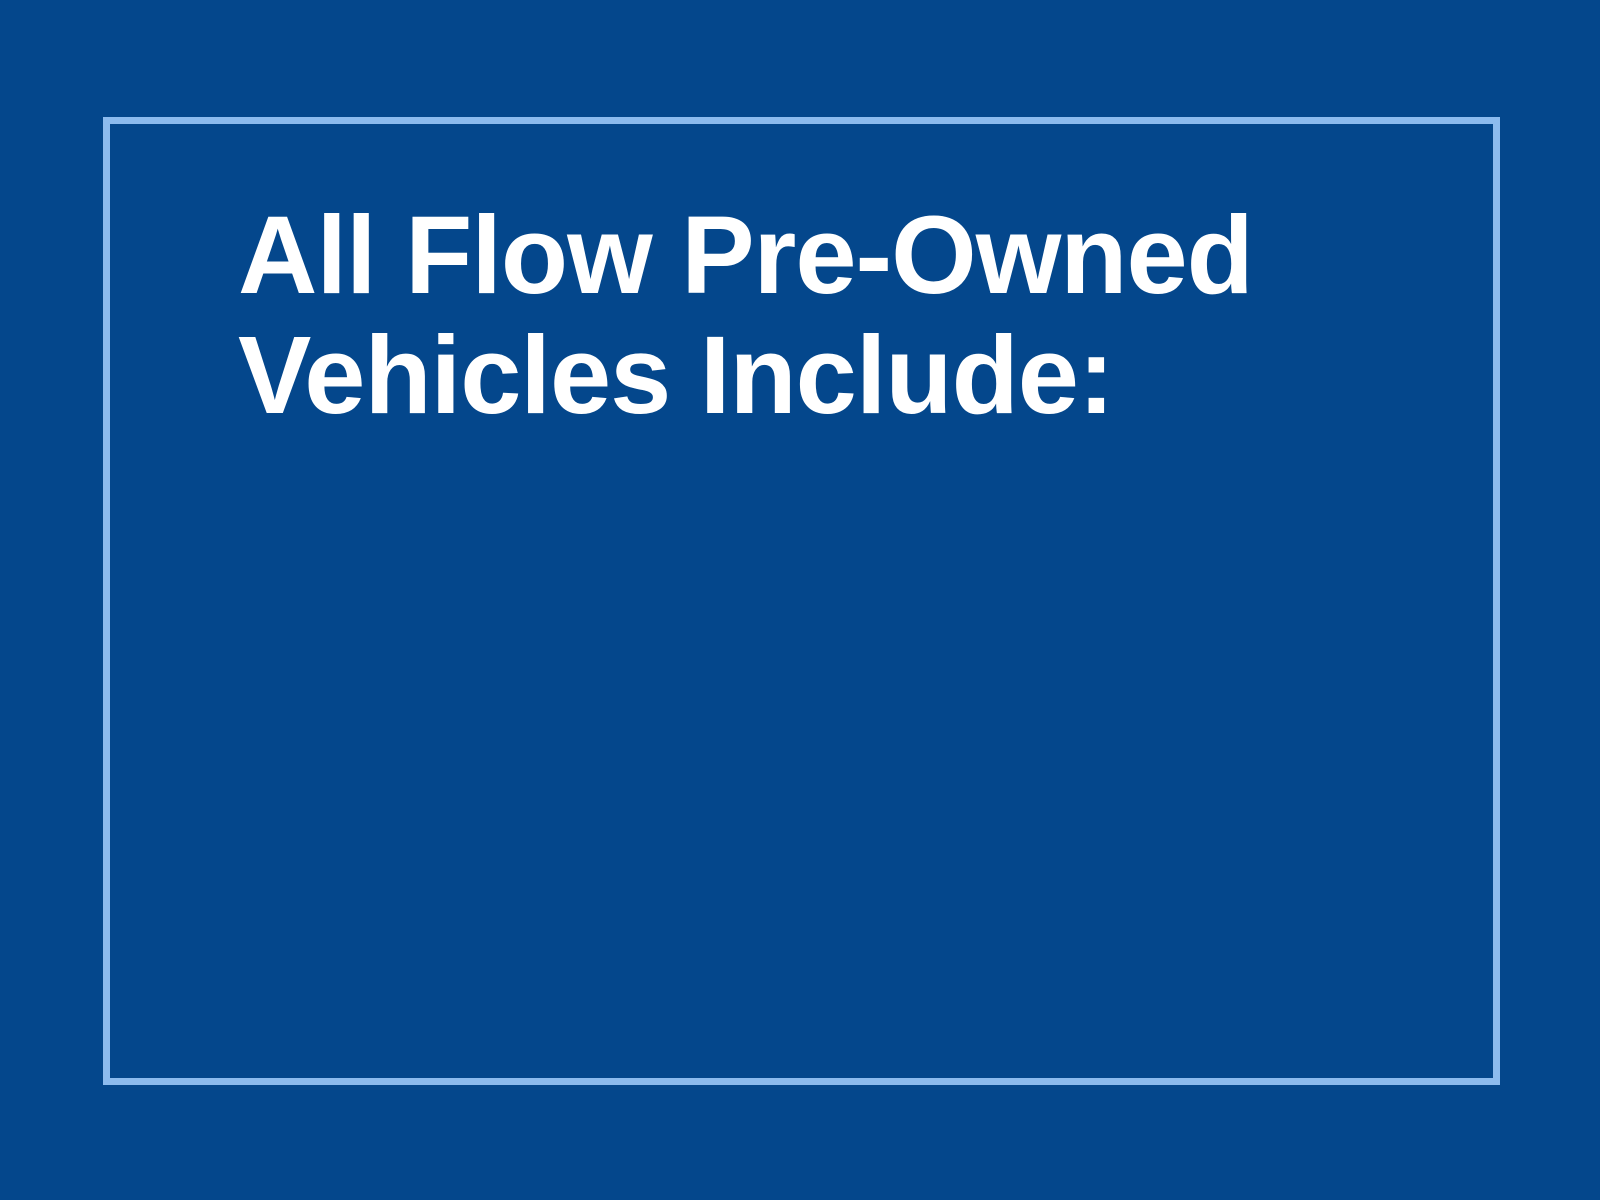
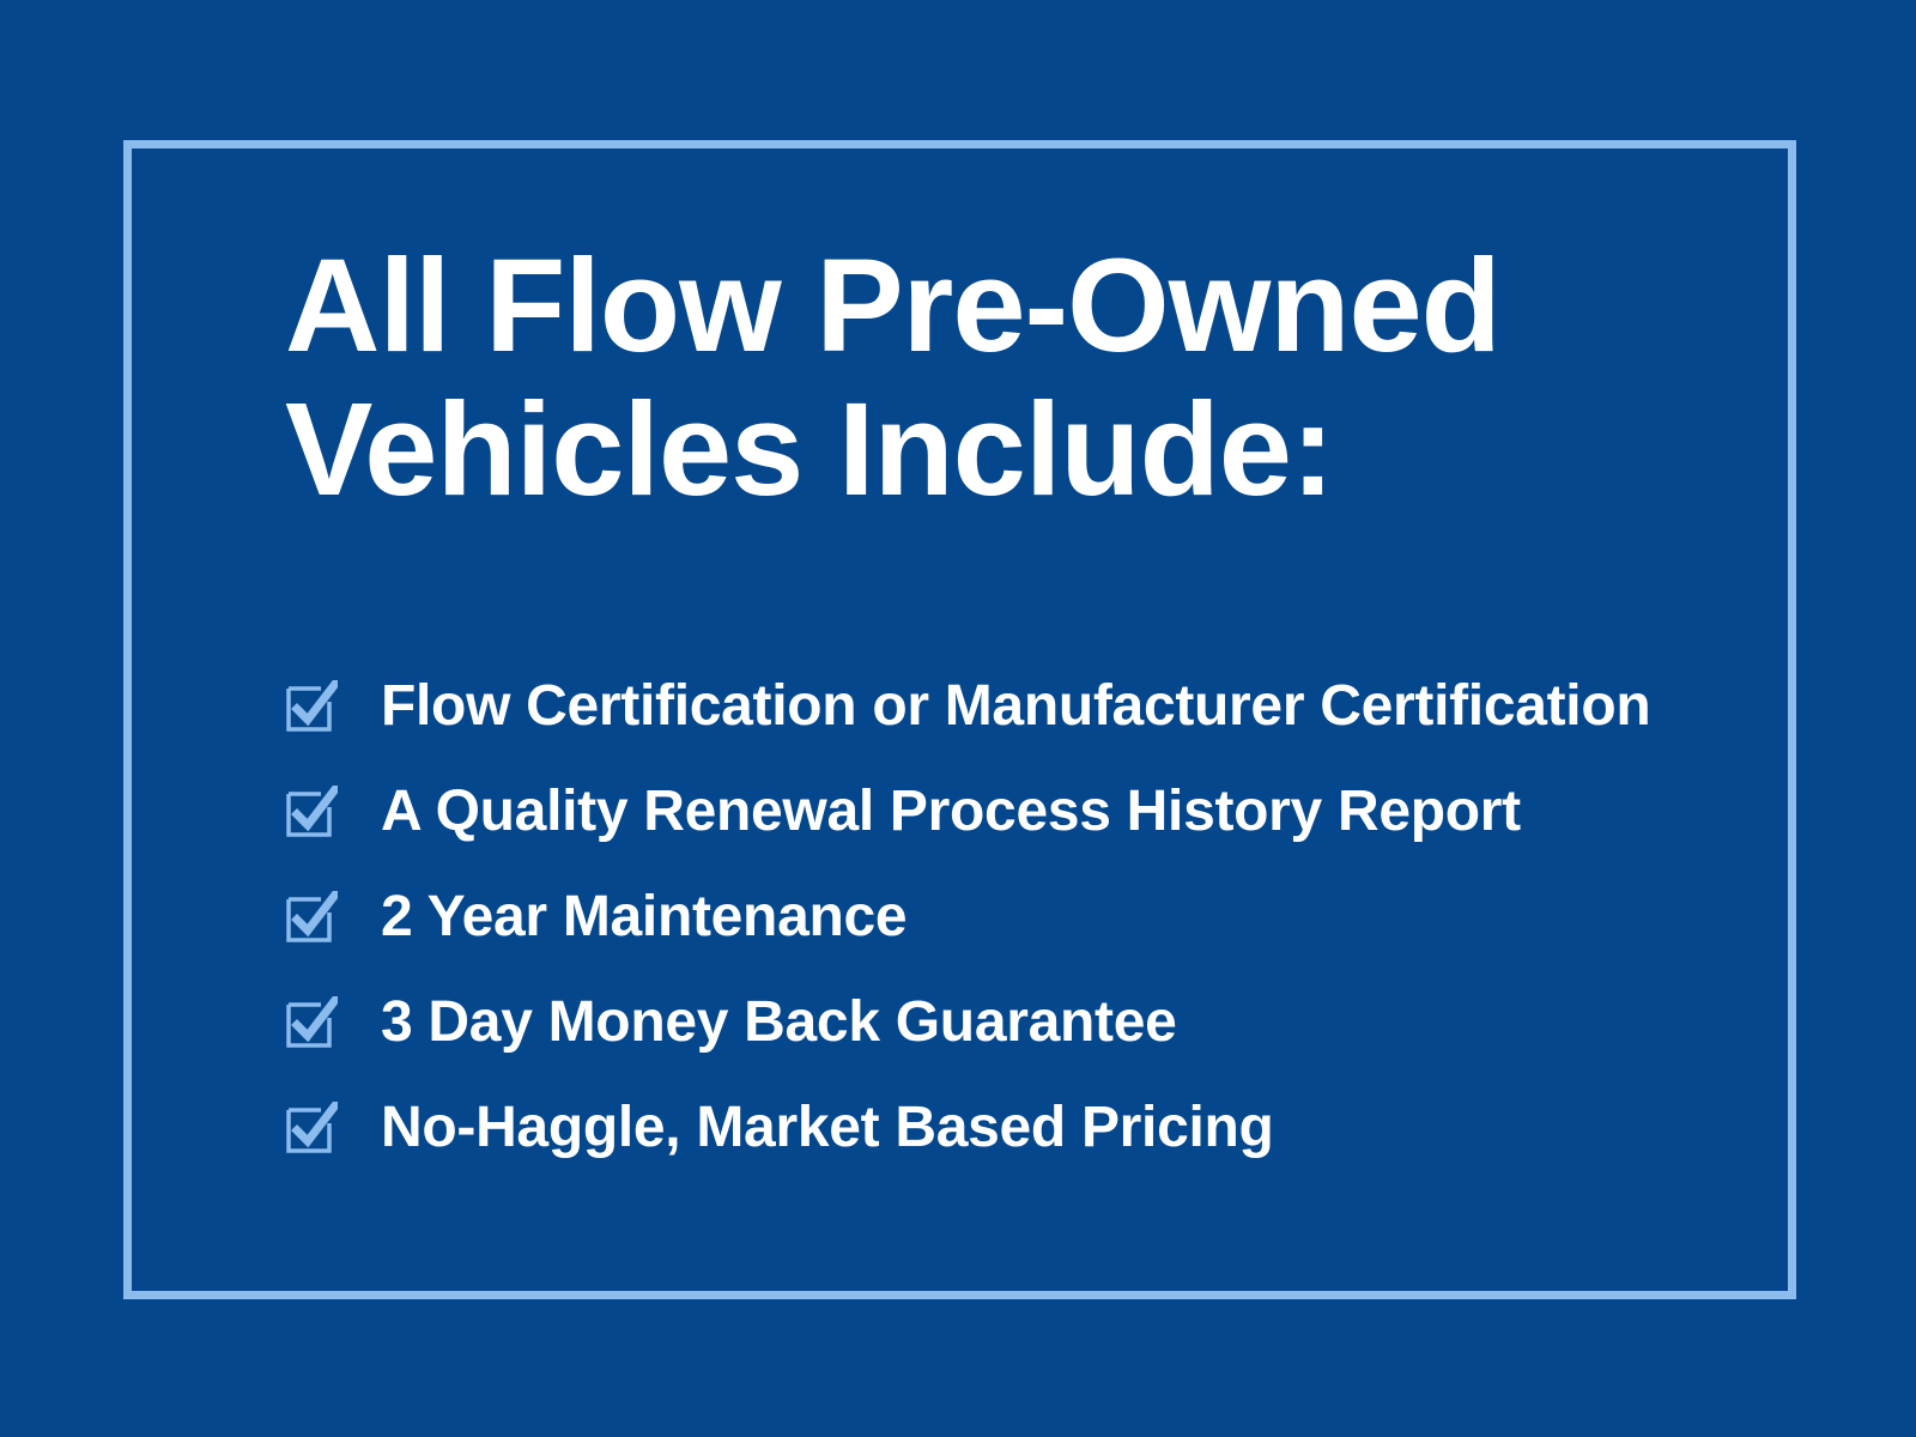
  All Flow Pre-Owned
  Vehicles Include:
+ Flow Certification or Manufacturer Certification
+ A Quality Renewal Process History Report
+ 2 Year Maintenance
+ 3 Day Money Back Guarantee
+ No-Haggle, Market Based Pricing
